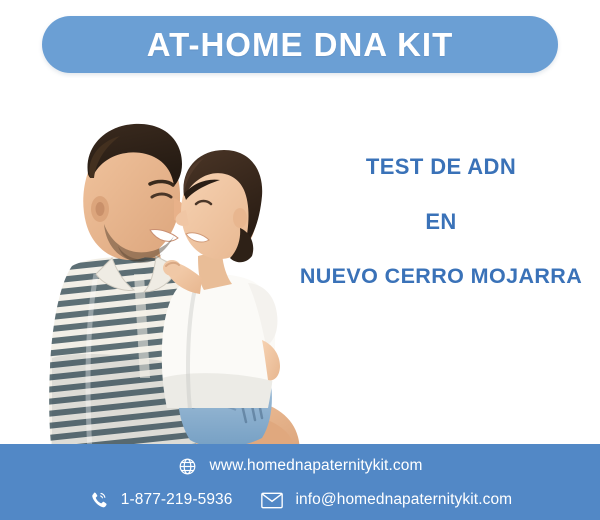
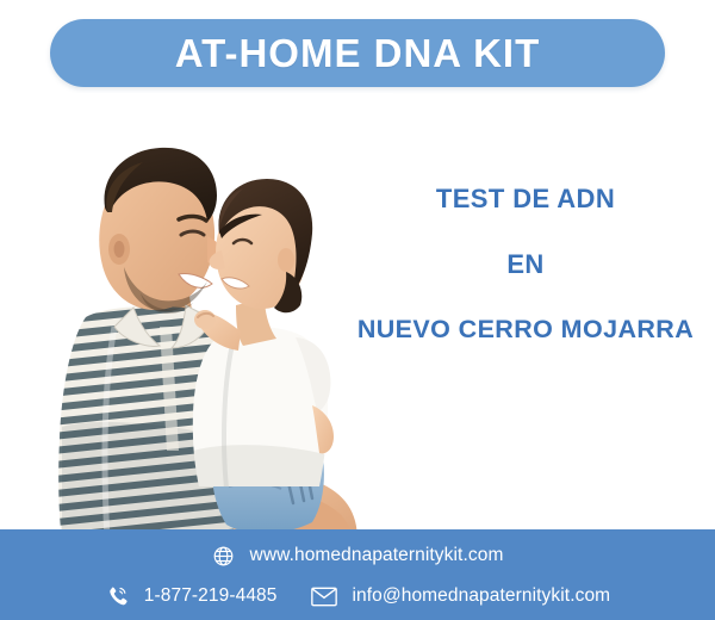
  AT-HOME DNA KIT
  TEST DE ADN
  EN
  NUEVO CERRO MOJARRA
  www.homednapaternitykit.com
- 1-877-219-5936
+ 1-877-219-4485
  info@homednapaternitykit.com
